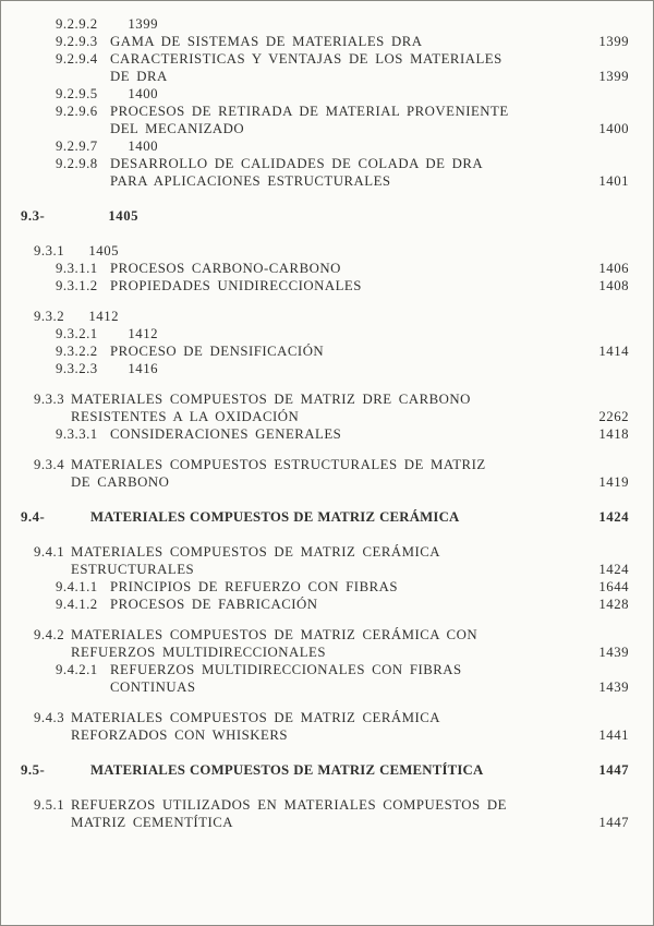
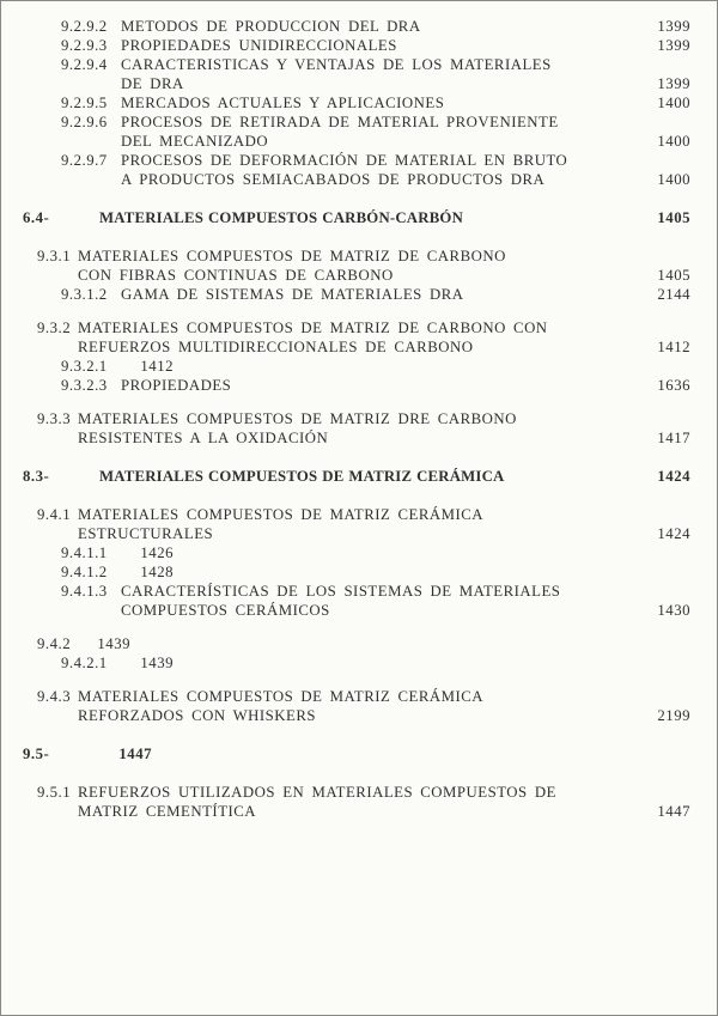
  9.2.9.2
+ METODOS DE PRODUCCION DEL DRA
  1399
  9.2.9.3
- GAMA DE SISTEMAS DE MATERIALES DRA
+ PROPIEDADES UNIDIRECCIONALES
  1399
  9.2.9.4
  CARACTERISTICAS Y VENTAJAS DE LOS MATERIALES
  DE DRA
  1399
  9.2.9.5
+ MERCADOS ACTUALES Y APLICACIONES
  1400
  9.2.9.6
  PROCESOS DE RETIRADA DE MATERIAL PROVENIENTE
  DEL MECANIZADO
  1400
  9.2.9.7
+ PROCESOS DE DEFORMACIÓN DE MATERIAL EN BRUTO
+ A PRODUCTOS SEMIACABADOS DE PRODUCTOS DRA
  1400
- 9.2.9.8
- DESARROLLO DE CALIDADES DE COLADA DE DRA
- PARA APLICACIONES ESTRUCTURALES
- 1401
- 9.3-
+ 6.4-
+ MATERIALES COMPUESTOS CARBÓN-CARBÓN
  1405
  9.3.1
+ MATERIALES COMPUESTOS DE MATRIZ DE CARBONO
+ CON FIBRAS CONTINUAS DE CARBONO
  1405
- 9.3.1.1
- PROCESOS CARBONO-CARBONO
- 1406
  9.3.1.2
- PROPIEDADES UNIDIRECCIONALES
+ GAMA DE SISTEMAS DE MATERIALES DRA
- 1408
+ 2144
  9.3.2
+ MATERIALES COMPUESTOS DE MATRIZ DE CARBONO CON
+ REFUERZOS MULTIDIRECCIONALES DE CARBONO
  1412
  9.3.2.1
  1412
- 9.3.2.2
- PROCESO DE DENSIFICACIÓN
- 1414
  9.3.2.3
+ PROPIEDADES
- 1416
+ 1636
  9.3.3
  MATERIALES COMPUESTOS DE MATRIZ DRE CARBONO
  RESISTENTES A LA OXIDACIÓN
- 2262
+ 1417
- 9.3.3.1
- CONSIDERACIONES GENERALES
- 1418
- 9.3.4
- MATERIALES COMPUESTOS ESTRUCTURALES DE MATRIZ
- DE CARBONO
- 1419
- 9.4-
+ 8.3-
  MATERIALES COMPUESTOS DE MATRIZ CERÁMICA
  1424
  9.4.1
  MATERIALES COMPUESTOS DE MATRIZ CERÁMICA
  ESTRUCTURALES
  1424
  9.4.1.1
- PRINCIPIOS DE REFUERZO CON FIBRAS
- 1644
+ 1426
  9.4.1.2
- PROCESOS DE FABRICACIÓN
  1428
+ 9.4.1.3
+ CARACTERÍSTICAS DE LOS SISTEMAS DE MATERIALES
+ COMPUESTOS CERÁMICOS
+ 1430
  9.4.2
- MATERIALES COMPUESTOS DE MATRIZ CERÁMICA CON
- REFUERZOS MULTIDIRECCIONALES
  1439
  9.4.2.1
- REFUERZOS MULTIDIRECCIONALES CON FIBRAS
- CONTINUAS
  1439
  9.4.3
  MATERIALES COMPUESTOS DE MATRIZ CERÁMICA
  REFORZADOS CON WHISKERS
- 1441
+ 2199
  9.5-
- MATERIALES COMPUESTOS DE MATRIZ CEMENTÍTICA
  1447
  9.5.1
  REFUERZOS UTILIZADOS EN MATERIALES COMPUESTOS DE
  MATRIZ CEMENTÍTICA
  1447
